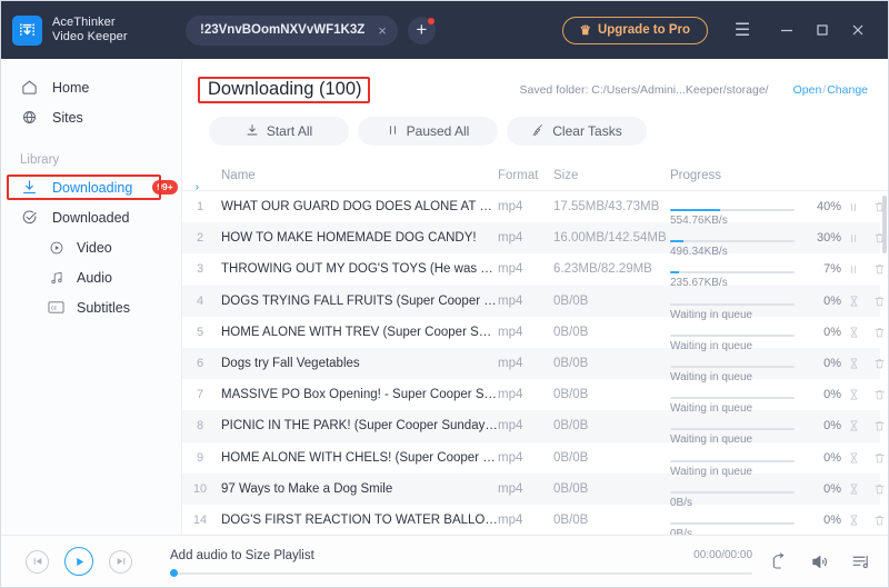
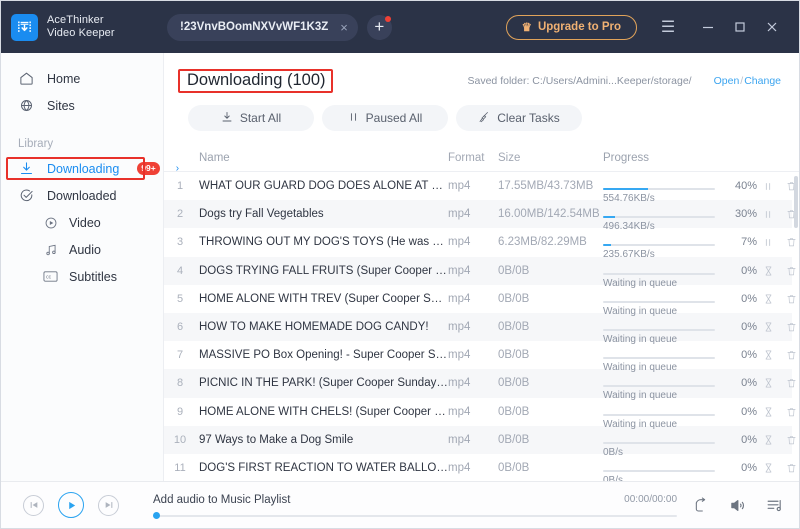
  AceThinker
  Video Keeper
  !23VnvBOomNXVvWF1K3Z
  ×
  +
  ♛
  Upgrade to Pro
  ☰
  Home
  Sites
  Library
  Downloading
  99+
  ›
  Downloaded
  Video
  Audio
  Subtitles
  Downloading (100)
  Saved folder: C:/Users/Admini...Keeper/storage/
  Open/Change
  Start All
  Paused All
  Clear Tasks
  Name
  Format
  Size
  Progress
  1
  WHAT OUR GUARD DOG DOES ALONE AT NIG
  mp4
  17.55MB/43.73MB
  554.76KB/s
  40%
  2
- HOW TO MAKE HOMEMADE DOG CANDY!
+ Dogs try Fall Vegetables
  mp4
  16.00MB/142.54MB
  496.34KB/s
  30%
  3
  THROWING OUT MY DOG'S TOYS (He was not
  mp4
  6.23MB/82.29MB
  235.67KB/s
  7%
  4
  DOGS TRYING FALL FRUITS (Super Cooper Su
  mp4
  0B/0B
  Waiting in queue
  0%
  5
  HOME ALONE WITH TREV (Super Cooper Sund
  mp4
  0B/0B
  Waiting in queue
  0%
  6
- Dogs try Fall Vegetables
+ HOW TO MAKE HOMEMADE DOG CANDY!
  mp4
  0B/0B
  Waiting in queue
  0%
  7
  MASSIVE PO Box Opening! - Super Cooper Sun
  mp4
  0B/0B
  Waiting in queue
  0%
  8
  PICNIC IN THE PARK! (Super Cooper Sunday #
  mp4
  0B/0B
  Waiting in queue
  0%
  9
  HOME ALONE WITH CHELS! (Super Cooper Su
  mp4
  0B/0B
  Waiting in queue
  0%
  10
  97 Ways to Make a Dog Smile
  mp4
  0B/0B
  0B/s
  0%
- 14
+ 11
  DOG'S FIRST REACTION TO WATER BALLOO
  mp4
  0B/0B
  0B/s
  0%
- Add audio to Size Playlist
+ Add audio to Music Playlist
  00:00/00:00
